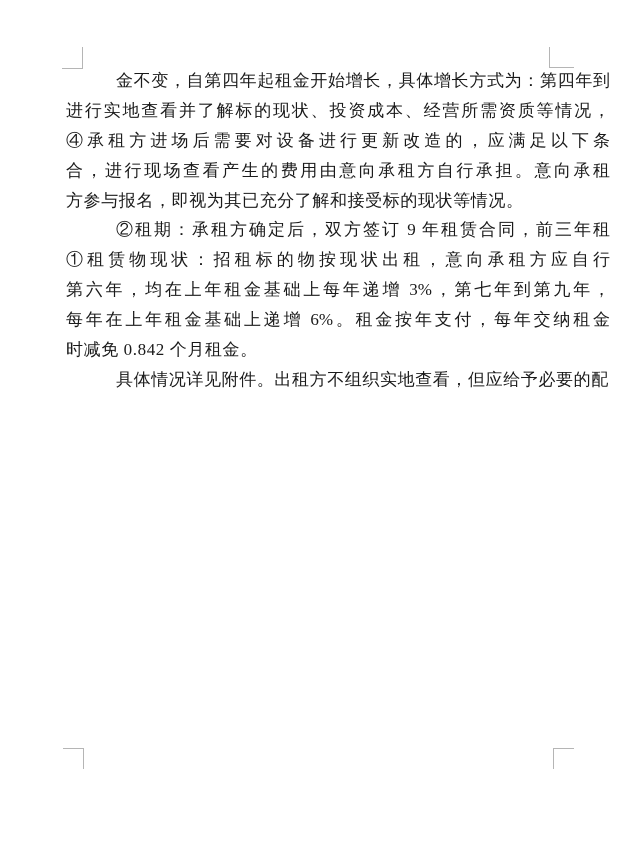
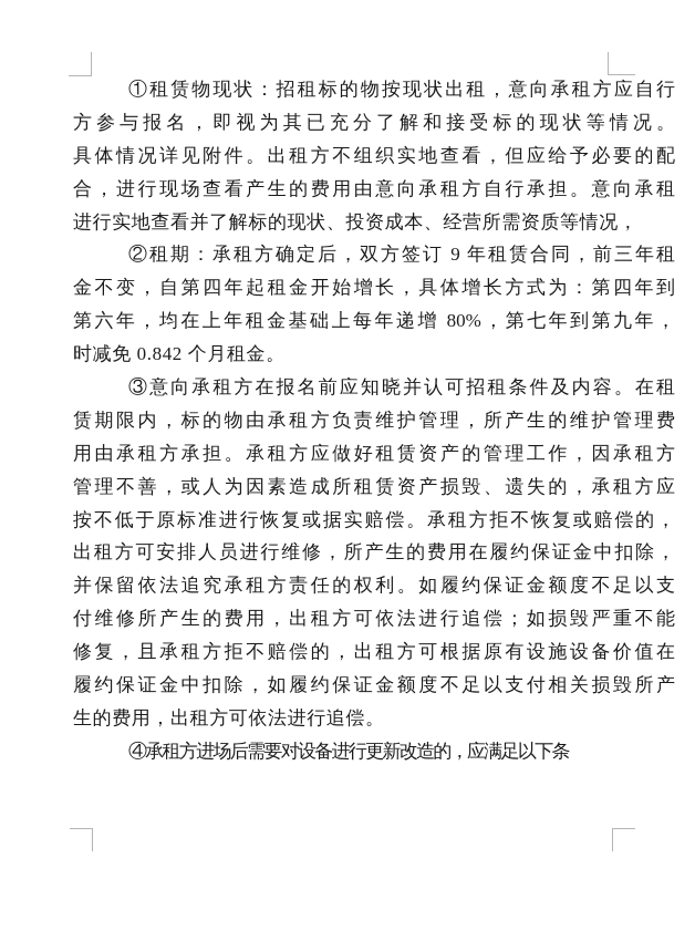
- 金不变，自第四年起租金开始增长，具体增长方式为：第四年到
+ ①租赁物现状：招租标的物按现状出租，意向承租方应自行
- 进行实地查看并了解标的现状、投资成本、经营所需资质等情况，
+ 方参与报名，即视为其已充分了解和接受标的现状等情况。
- ④承租方进场后需要对设备进行更新改造的，应满足以下条
+ 具体情况详见附件。出租方不组织实地查看，但应给予必要的配
  合，进行现场查看产生的费用由意向承租方自行承担。意向承租
- 方参与报名，即视为其已充分了解和接受标的现状等情况。
+ 进行实地查看并了解标的现状、投资成本、经营所需资质等情况，
  ②租期：承租方确定后，双方签订 9 年租赁合同，前三年租
- ①租赁物现状：招租标的物按现状出租，意向承租方应自行
+ 金不变，自第四年起租金开始增长，具体增长方式为：第四年到
- 第六年，均在上年租金基础上每年递增 3%，第七年到第九年，
+ 第六年，均在上年租金基础上每年递增 80%，第七年到第九年，
- 每年在上年租金基础上递增 6%。租金按年支付，每年交纳租金
  时减免 0.842 个月租金。
+ ③意向承租方在报名前应知晓并认可招租条件及内容。在租
+ 赁期限内，标的物由承租方负责维护管理，所产生的维护管理费
+ 用由承租方承担。承租方应做好租赁资产的管理工作，因承租方
+ 管理不善，或人为因素造成所租赁资产损毁、遗失的，承租方应
+ 按不低于原标准进行恢复或据实赔偿。承租方拒不恢复或赔偿的，
+ 出租方可安排人员进行维修，所产生的费用在履约保证金中扣除，
+ 并保留依法追究承租方责任的权利。如履约保证金额度不足以支
+ 付维修所产生的费用，出租方可依法进行追偿；如损毁严重不能
+ 修复，且承租方拒不赔偿的，出租方可根据原有设施设备价值在
+ 履约保证金中扣除，如履约保证金额度不足以支付相关损毁所产
+ 生的费用，出租方可依法进行追偿。
- 具体情况详见附件。出租方不组织实地查看，但应给予必要的配
+ ④承租方进场后需要对设备进行更新改造的，应满足以下条
